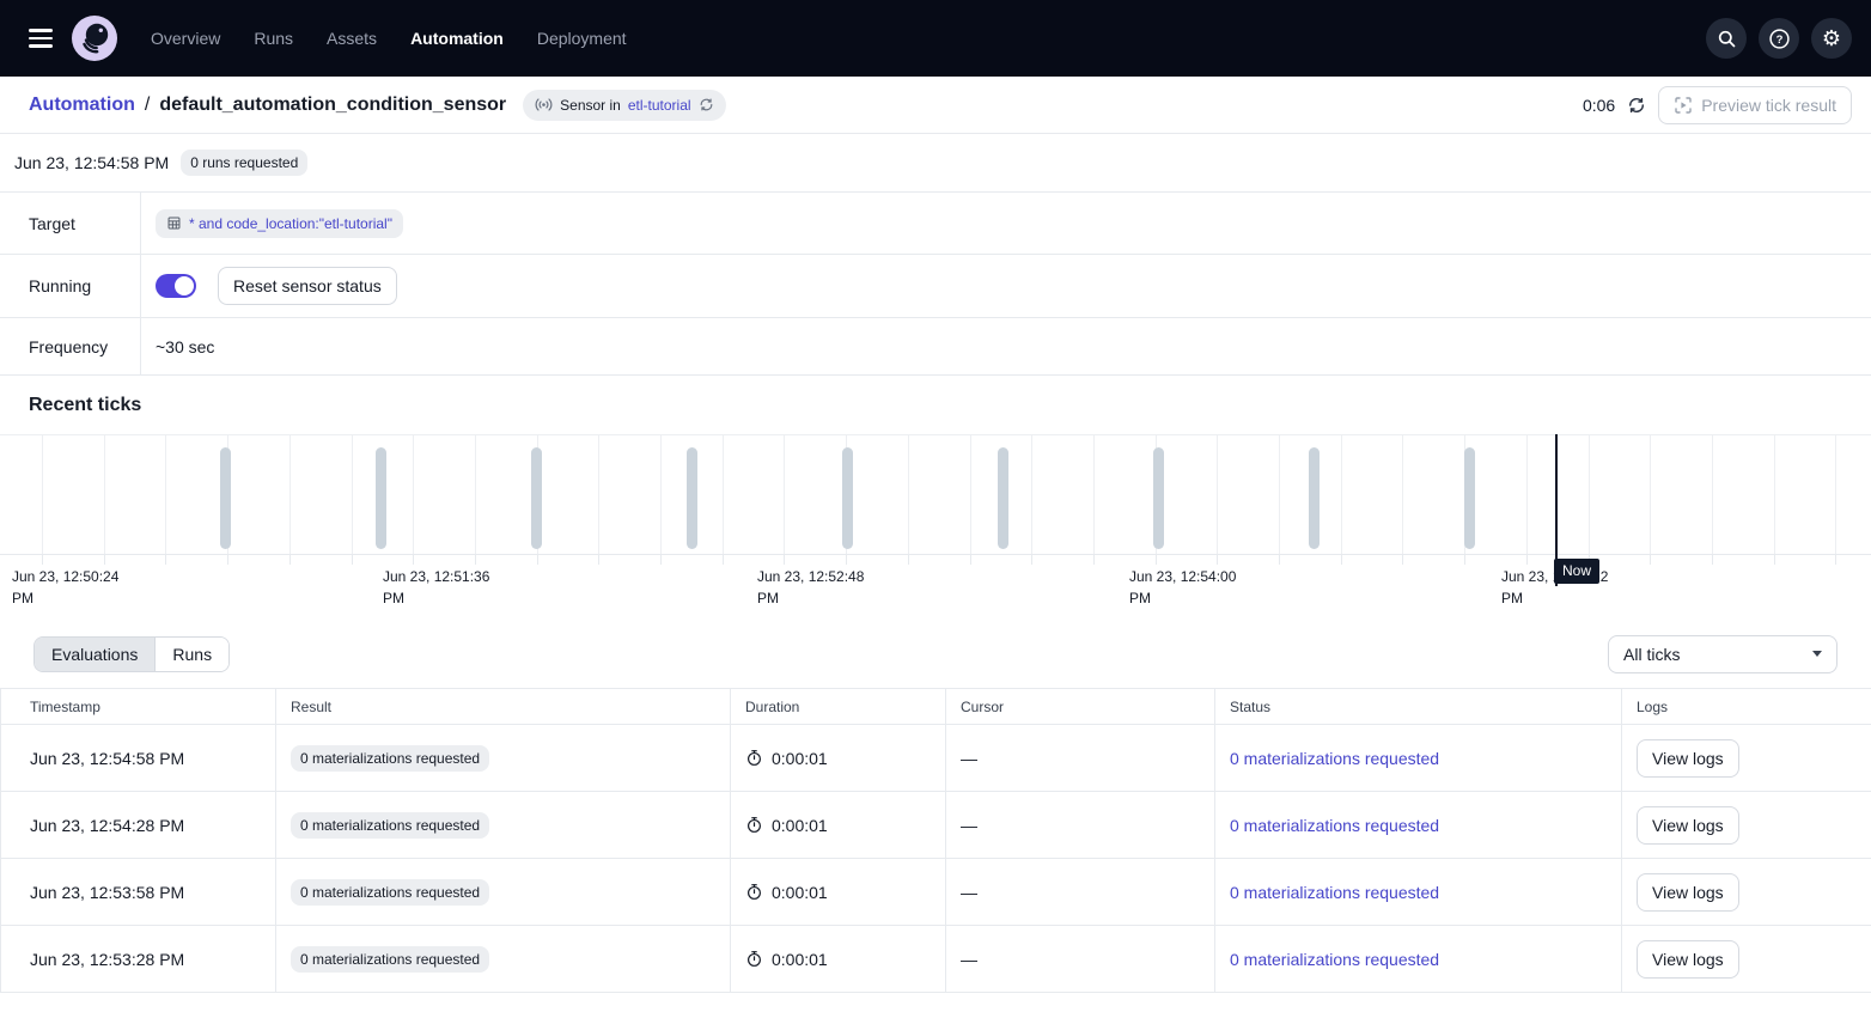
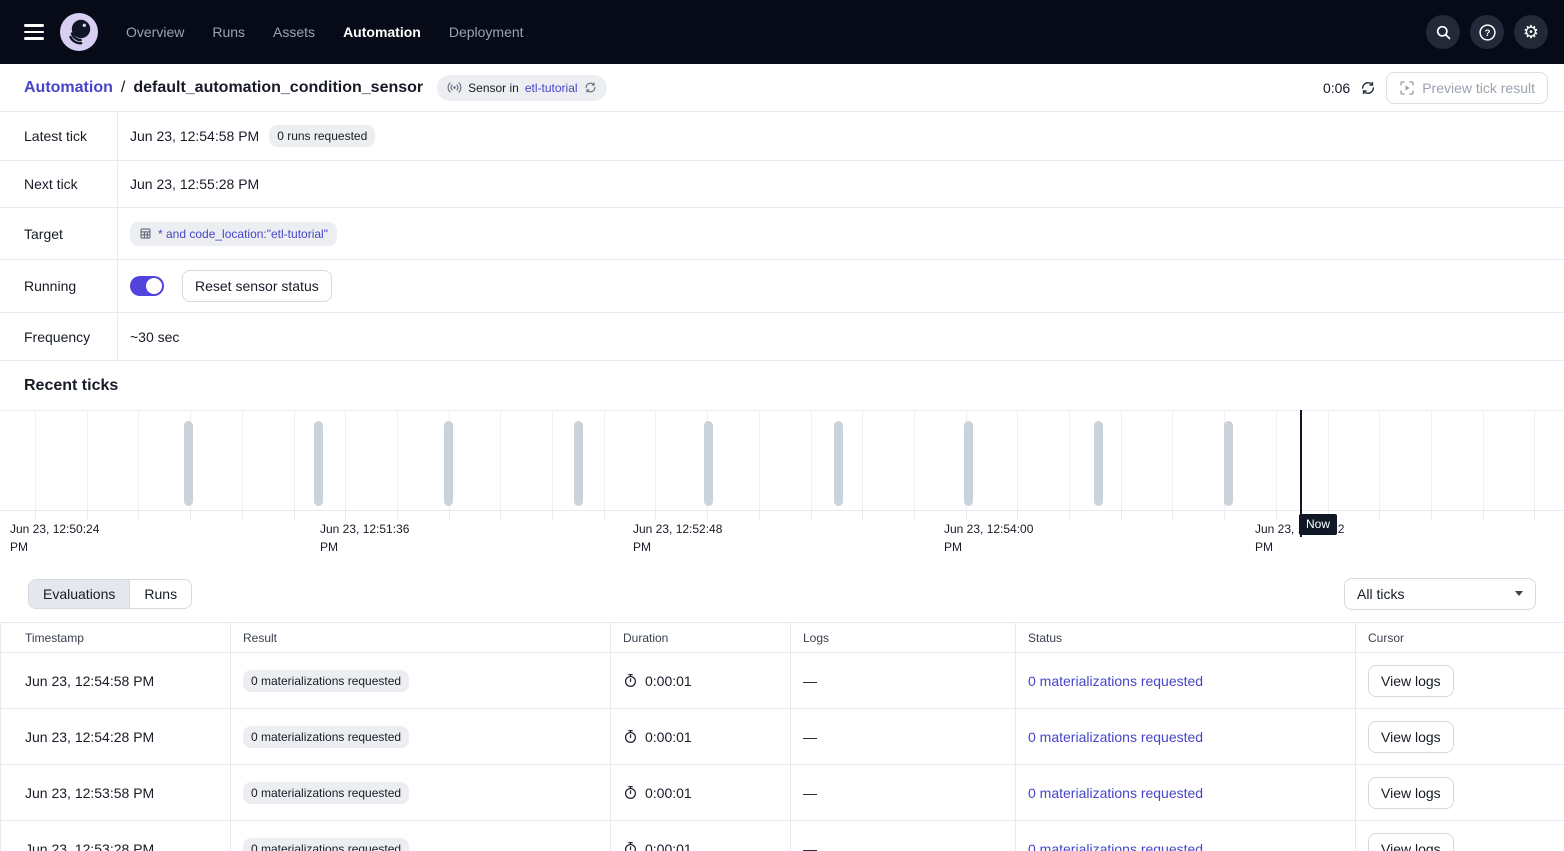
  Overview
  Runs
  Assets
  Automation
  Deployment
  ?
  ⚙
  Automation
  /
  default_automation_condition_sensor
  Sensor in
  etl-tutorial
  0:06
  Preview tick result
+ Latest tick
  Jun 23, 12:54:58 PM
  0 runs requested
+ Next tick
+ Jun 23, 12:55:28 PM
  Target
  * and code_location:"etl-tutorial"
  Running
  Reset sensor status
  Frequency
  ~30 sec
  Recent ticks
  Jun 23, 12:50:24
  PM
  Jun 23, 12:51:36
  PM
  Jun 23, 12:52:48
  PM
  Jun 23, 12:54:00
  PM
  PM
  Now
  Evaluations
  Runs
  All ticks
  Timestamp
  Result
  Duration
- Cursor
+ Logs
  Status
- Logs
+ Cursor
  Jun 23, 12:54:58 PM
  0 materializations requested
  0:00:01
  —
  0 materializations requested
  View logs
  Jun 23, 12:54:28 PM
  0 materializations requested
  0:00:01
  —
  0 materializations requested
  View logs
  Jun 23, 12:53:58 PM
  0 materializations requested
  0:00:01
  —
  0 materializations requested
  View logs
  Jun 23, 12:53:28 PM
  0 materializations requested
  0:00:01
  —
  0 materializations requested
  View logs
